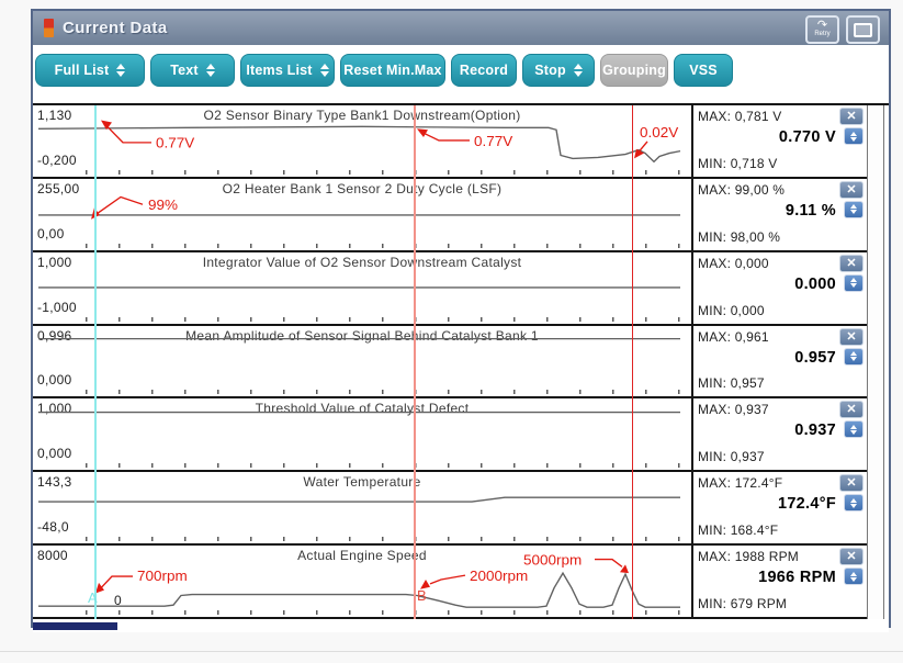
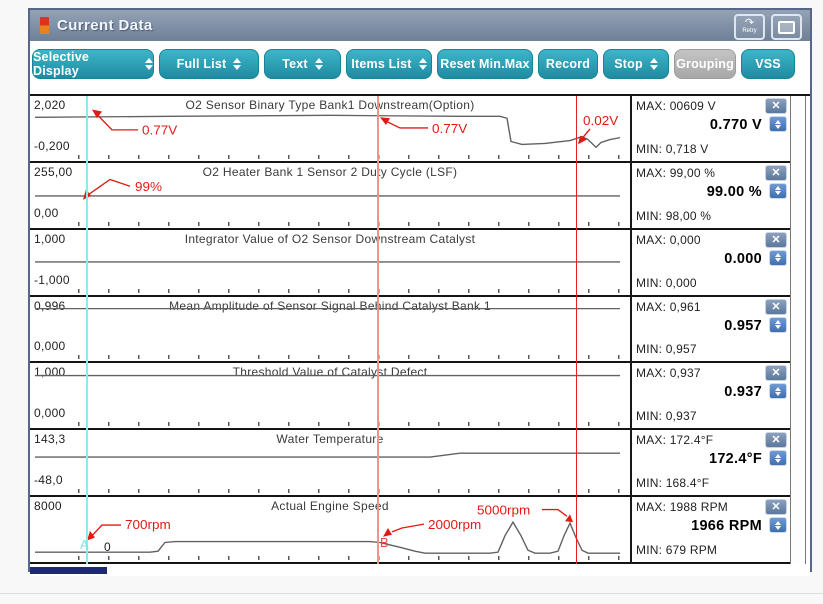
  Current Data
  ↷
+ Selective Display
  Full List
  Text
  Items List
  Reset Min.Max
  Record
  Stop
  Grouping
  VSS
- 1,130
+ 2,020
  O2 Sensor Binary Type Bank1 Donstream(Option)
  -0,200
  0.77V
  0.77V
  0.02V
  255,00
  O2 Heater Bank 1 Sensor 2 Duy Cycle (LSF)
  0,00
  99%
  1,000
  Integrator Value of O2 Sensor Downstream Catalyst
  -1,000
  0,996
  Mean Amplitude of Sensor Signal Beind Catalyst Bank 1
  0,000
  1,000
  Threshold Value of Catalyst Defect
  0,000
  143,3
  Water Temperature
  -48,0
  8000
  Actual Engine Sped
  0
  700rpm
  2000rpm
  5000rpm
  A
  B
- MAX: 0,781 V
+ MAX: 00609 V
  0.770 V
  MIN: 0,718 V
  ✕
  MAX: 99,00 %
- 9.11 %
+ 99.00 %
  MIN: 98,00 %
  ✕
  MAX: 0,000
  0.000
  MIN: 0,000
  ✕
  MAX: 0,961
  0.957
  MIN: 0,957
  ✕
  MAX: 0,937
  0.937
  MIN: 0,937
  ✕
  MAX: 172.4°F
  172.4°F
  MIN: 168.4°F
  ✕
  MAX: 1988 RPM
  1966 RPM
  MIN: 679 RPM
  ✕
